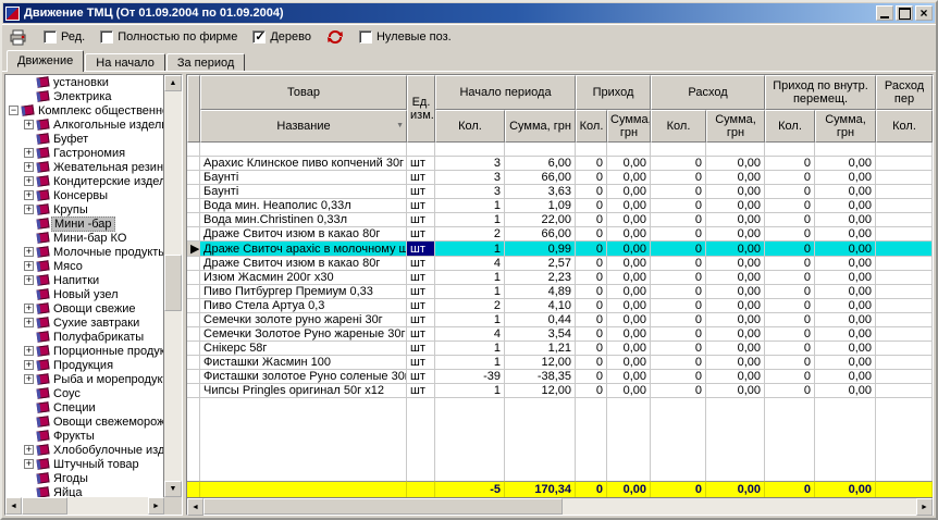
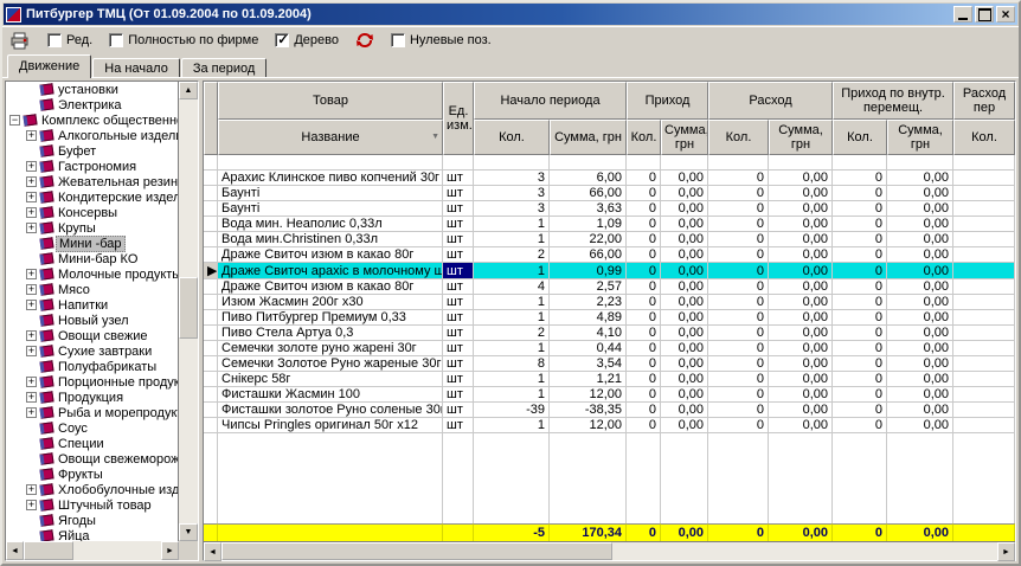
- Движение ТМЦ (От 01.09.2004 по 01.09.2004)
+ Питбургер ТМЦ (От 01.09.2004 по 01.09.2004)
  Ред.
  Полностью по фирме
  Дерево
  Нулевые поз.
  Движение
  На начало
  За период
  установки
  Электрика
  −
  Комплекс общественн
  +
  Алкогольные издел
  Буфет
  +
  Гастрономия
  +
  Жевательная резин
  +
  Кондитерские издел
  +
  Консервы
  +
  Крупы
  Мини -бар
  Мини-бар КО
  +
  Молочные продукты
  +
  Мясо
  +
  Напитки
  Новый узел
  +
  Овощи свежие
  +
  Сухие завтраки
  Полуфабрикаты
  +
  Порционные продук
  +
  Продукция
  +
  Рыба и морепродук
  Соус
  Специи
  Овощи свежеморож
  Фрукты
  +
  Хлобобулочные изд
  +
  Штучный товар
  Ягоды
  Яйца
  	Товар	Ед. изм.	Начало периода	Приход	Расход	Приход по внутр. перемещ.	Расход пер
  Название	Кол.	Сумма, грн	Кол.	Сумма грн	Кол.	Сумма, грн	Кол.	Сумма, грн	Кол.
  	Арахис Клинское пиво копчений 30г	шт	3	6,00	0	0,00	0	0,00	0	0,00
  	Баунті	шт	3	66,00	0	0,00	0	0,00	0	0,00
  	Баунті	шт	3	3,63	0	0,00	0	0,00	0	0,00
  	Вода мин. Неаполис 0,33л	шт	1	1,09	0	0,00	0	0,00	0	0,00
  	Вода мин.Christinen 0,33л	шт	1	22,00	0	0,00	0	0,00	0	0,00
  	Драже Свиточ изюм в какао 80г	шт	2	66,00	0	0,00	0	0,00	0	0,00
  ▶	Драже Свиточ арахіс в молочному ш	шт	1	0,99	0	0,00	0	0,00	0	0,00
  	Драже Свиточ изюм в какао 80г	шт	4	2,57	0	0,00	0	0,00	0	0,00
  	Изюм Жасмин 200г х30	шт	1	2,23	0	0,00	0	0,00	0	0,00
  	Пиво Питбургер Премиум 0,33	шт	1	4,89	0	0,00	0	0,00	0	0,00
  	Пиво Стела Артуа 0,3	шт	2	4,10	0	0,00	0	0,00	0	0,00
  	Семечки золоте руно жарені 30г	шт	1	0,44	0	0,00	0	0,00	0	0,00
- 	Семечки Золотое Руно жареные 30г	шт	4	3,54	0	0,00	0	0,00	0	0,00
+ 	Семечки Золотое Руно жареные 30г	шт	8	3,54	0	0,00	0	0,00	0	0,00
  	Снікерс 58г	шт	1	1,21	0	0,00	0	0,00	0	0,00
  	Фисташки Жасмин 100	шт	1	12,00	0	0,00	0	0,00	0	0,00
  	Фисташки золотое Руно соленые 30	шт	-39	-38,35	0	0,00	0	0,00	0	0,00
  	Чипсы Pringles оригинал 50г х12	шт	1	12,00	0	0,00	0	0,00	0	0,00
  			-5	170,34	0	0,00	0	0,00	0	0,00
